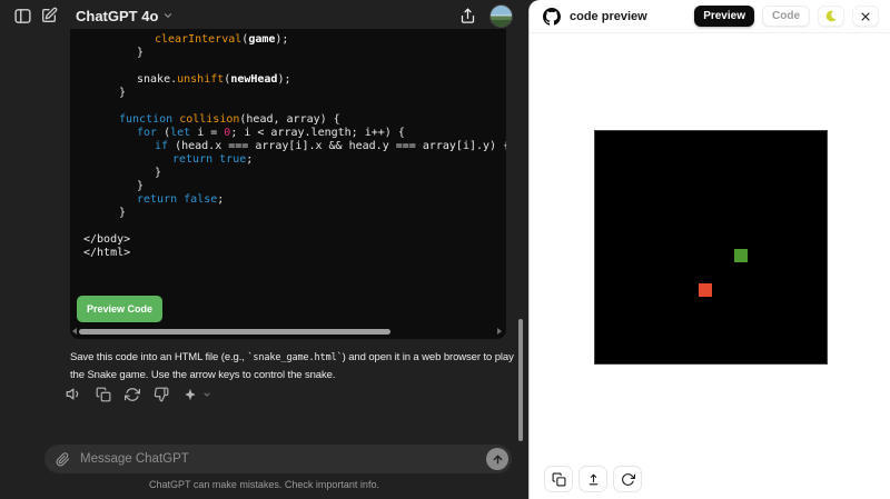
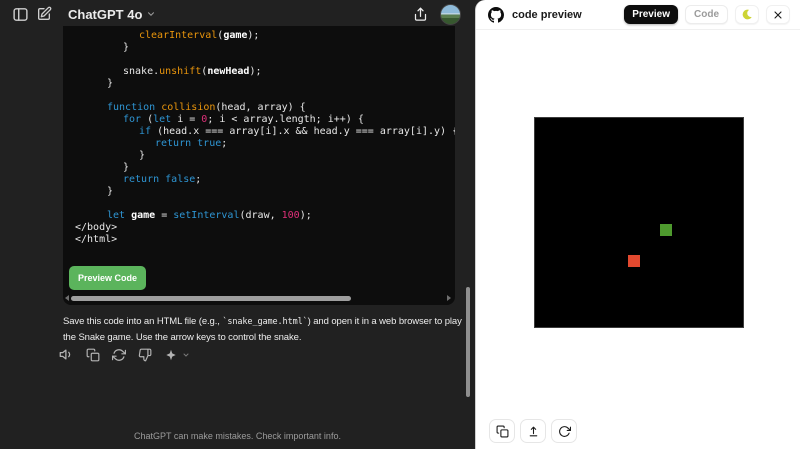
  ChatGPT 4o
  clearInterval(game);
  }
  snake.unshift(newHead);
  }
  function collision(head, array) {
  for (let i = 0; i < array.length; i++) {
  if (head.x === array[i].x && head.y === array[i].y)
  return true;
  }
  }
  return false;
  }
+ let game = setInterval(draw, 100);
  </body>
  </html>
  Preview Code
  Save this code into an HTML file (e.g., `snake_game.html`) and open it in a web browser to play the Snake game. Use the arrow keys to control the snake.
- Message ChatGPT
  ChatGPT can make mistakes. Check important info.
  code preview
  Preview
  Code
